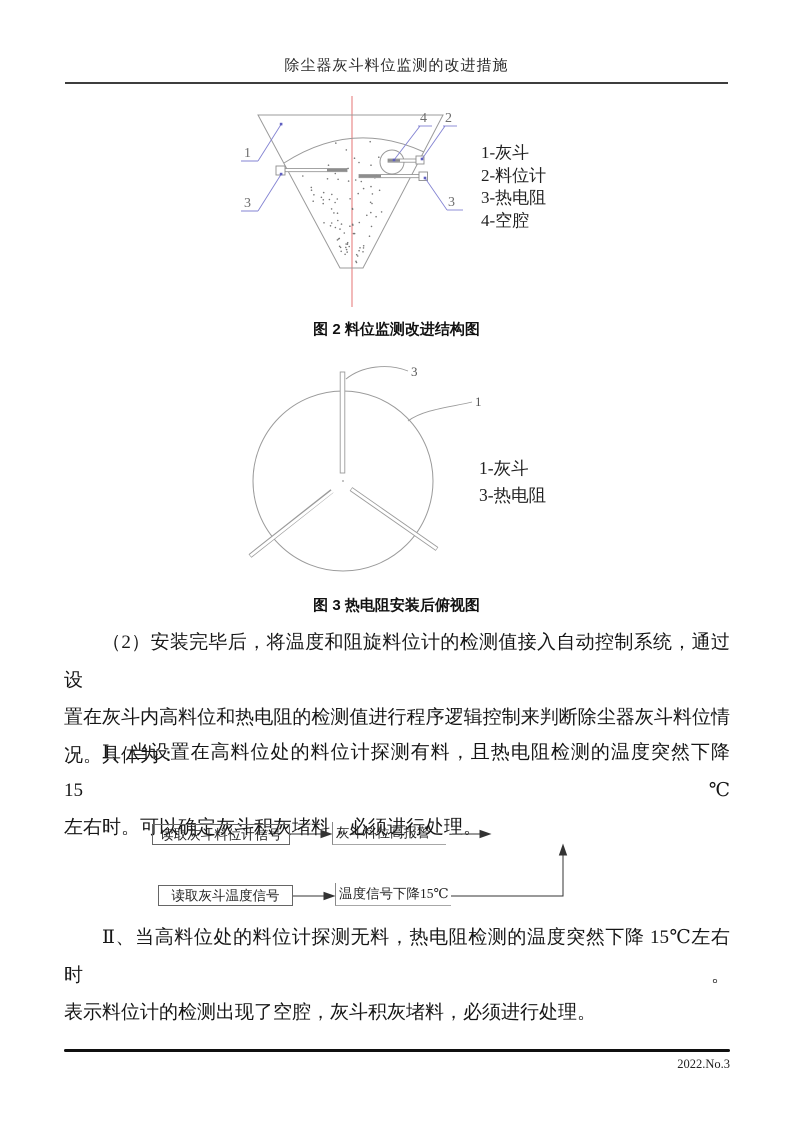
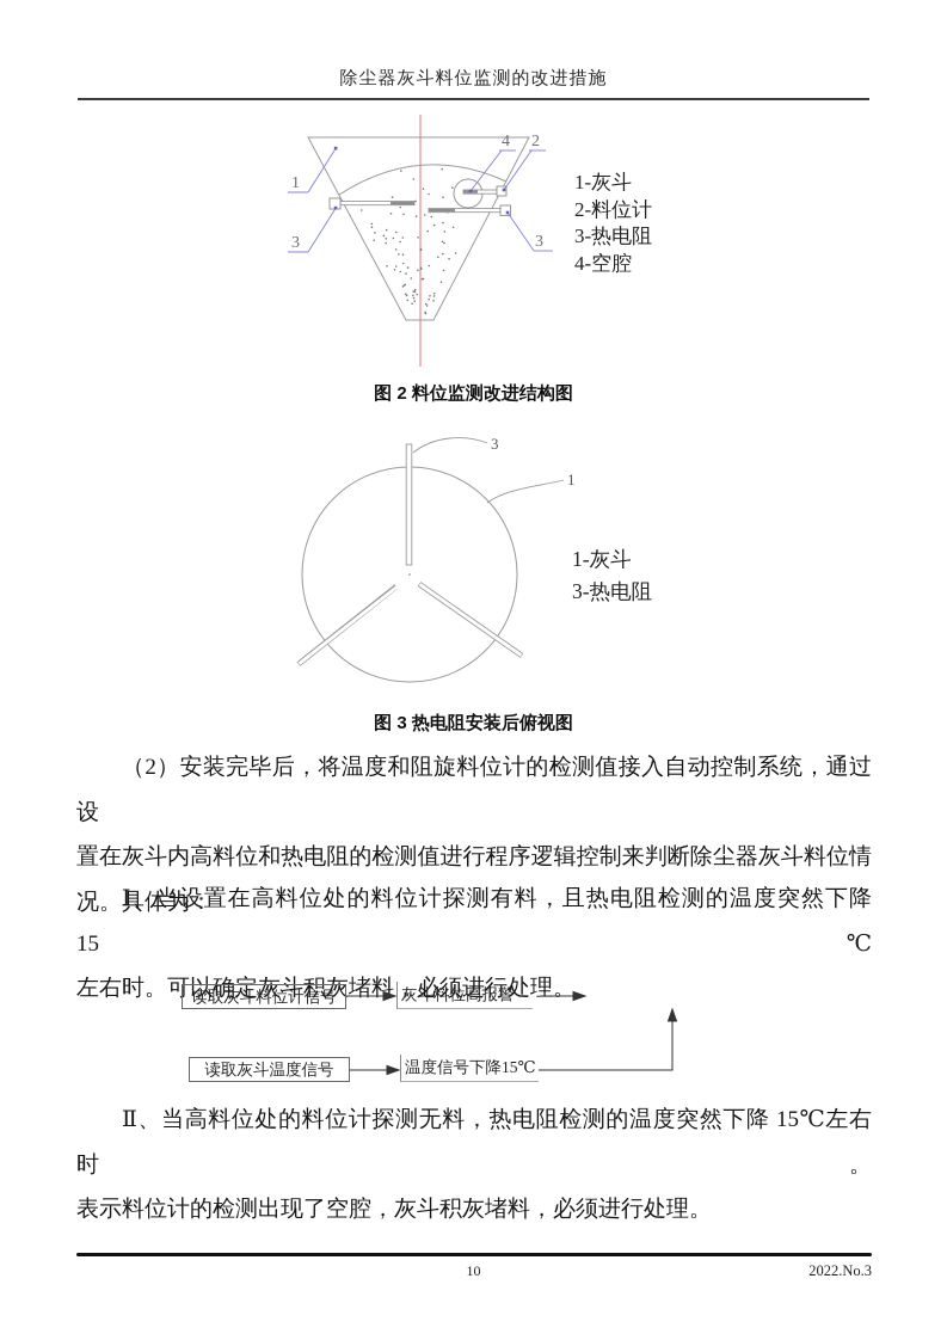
  除尘器灰斗料位监测的改进措施
  1
  3
  4
  2
  3
  1-灰斗
  2-料位计
  3-热电阻
  4-空腔
  图 2 料位监测改进结构图
  3
  1
  1-灰斗
  3-热电阻
  图 3 热电阻安装后俯视图
  （2）安装完毕后，将温度和阻旋料位计的检测值接入自动控制系统，通过设
  置在灰斗内高料位和热电阻的检测值进行程序逻辑控制来判断除尘器灰斗料位情
  况。具体为：
  Ⅰ、当设置在高料位处的料位计探测有料，且热电阻检测的温度突然下降 15℃
  左右时。可以确定灰斗积灰堵料，必须进行处理。
  读取灰斗料位计信号
  灰斗料位高报警
  读取灰斗温度信号
  温度信号下降15℃
  Ⅱ、当高料位处的料位计探测无料，热电阻检测的温度突然下降 15℃左右时。
  表示料位计的检测出现了空腔，灰斗积灰堵料，必须进行处理。
+ 10
  2022.No.3
